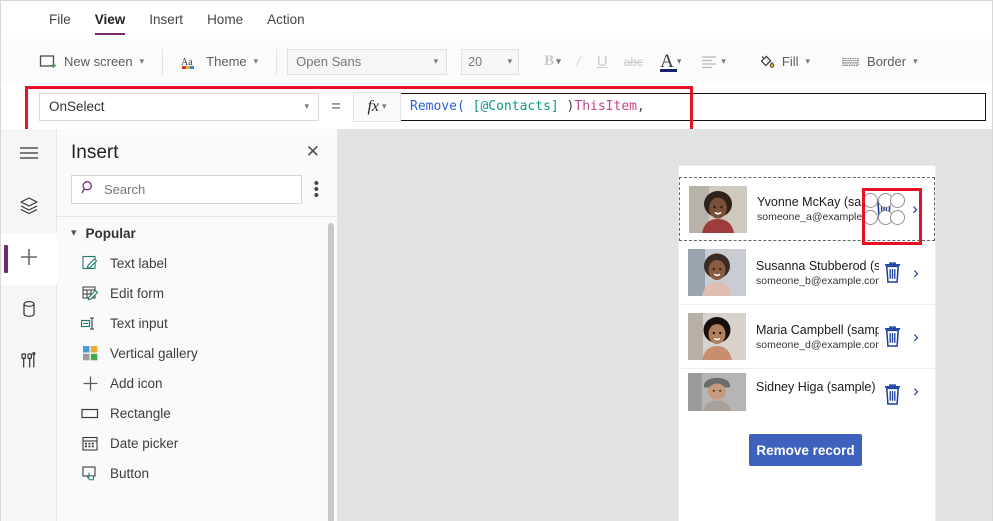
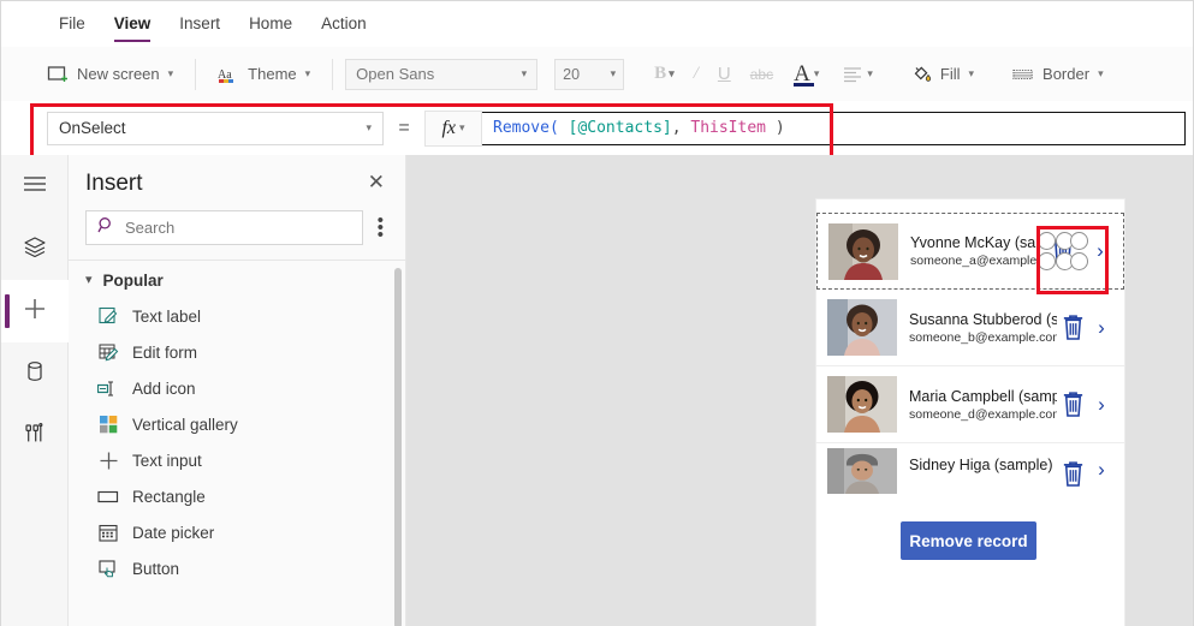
  File
  View
  Insert
  Home
  Action
  New screen
  ▾
  Aa
  Theme
  ▾
  Open Sans
  ▾
  20
  ▾
  B
  ▾
  /
  U
  abc
  A
  ▾
  ▾
  Fill
  ▾
  Border
  ▾
  OnSelect
  ▾
  =
  fx
  ▾
  Remove(
  [@Contacts]
- )
+ ,
  ThisItem
- ,
+ )
  Insert
  ✕
  Search
  •
  •
  •
  ▾
  Popular
  Text label
  Edit form
- Text input
+ Add icon
  Vertical gallery
- Add icon
+ Text input
  Rectangle
  Date picker
  Button
  Yvonne McKay (sa
  someone_a@example
  ›
  Susanna Stubberod (s
  someone_b@example.co
  ›
  Maria Campbell (samp
  someone_d@example.co
  ›
  Sidney Higa (sample)
  ›
  Remove record
